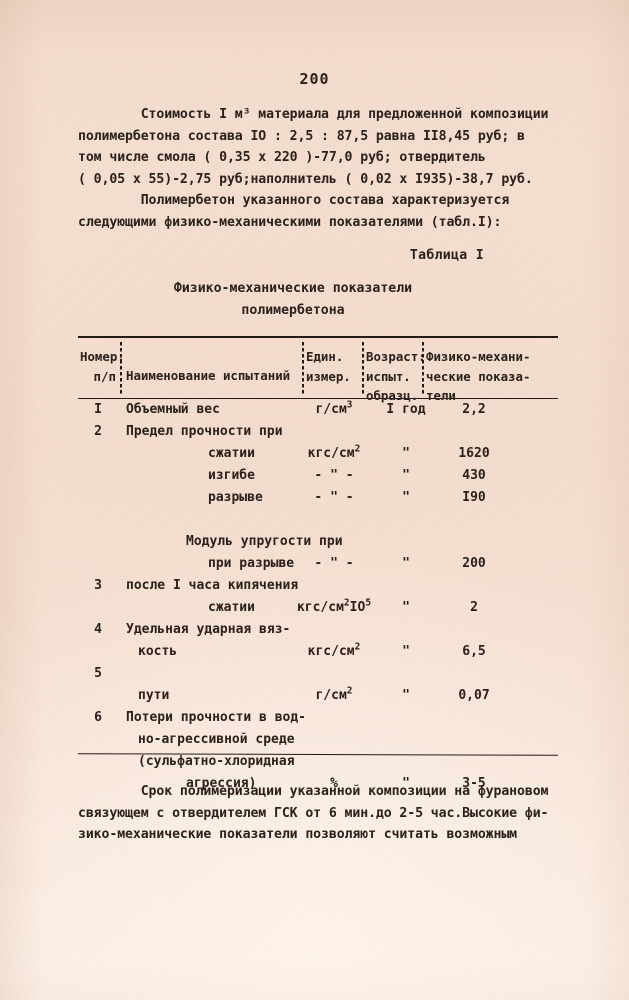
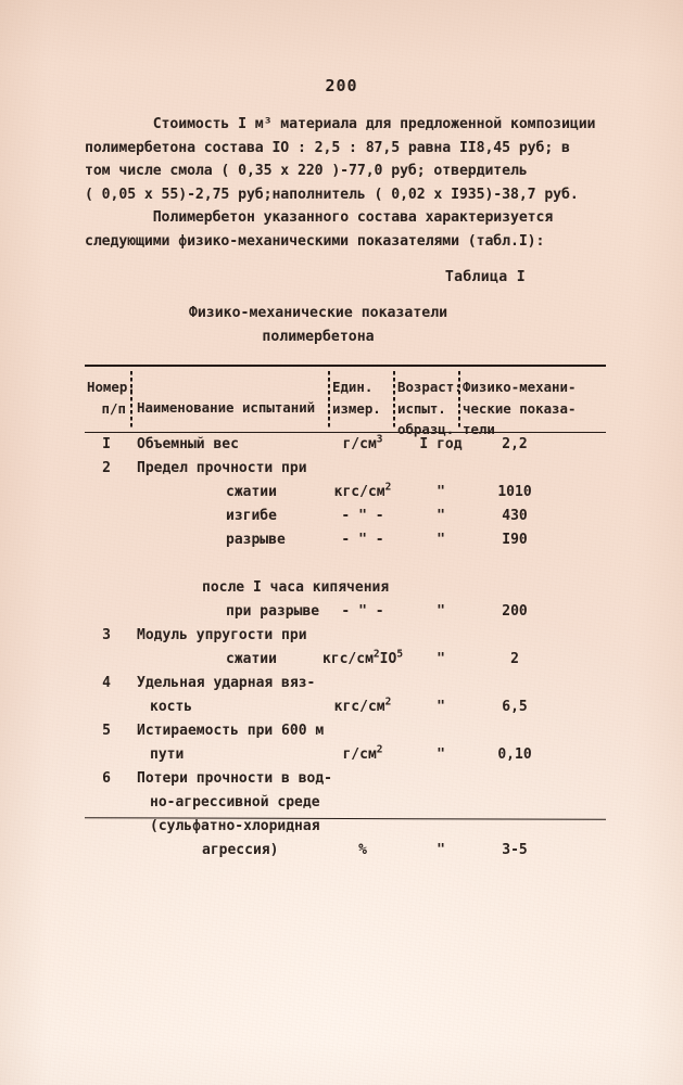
  200
  Стоимость I м³ материала для предложенной композиции
  полимербетона состава IO : 2,5 : 87,5 равна II8,45 руб; в
  том числе смола ( 0,35 х 220 )-77,0 руб; отвердитель
  ( 0,05 х 55)-2,75 руб;наполнитель ( 0,02 х I935)-38,7 руб.
  Полимербетон указанного состава характеризуется
  следующими физико-механическими показателями (табл.I):
  Таблица I
  Физико-механические показатели
  полимербетона
  Номер:
  п/п
  Наименование испытаний
  Един.
  измер.
  Возраст:
  испыт.
  образц.
  Физико-механи-
  ческие показа-
  тели
  I
  Объемный вес
  г/см3
  I год
  2,2
  2
  Предел прочности при
  сжатии
  кгс/см2
  "
- 1620
+ 1010
  изгибе
  - " -
  "
  430
  разрыве
  - " -
  "
  I90
- Модуль упругости при
+ после I часа кипячения
  при разрыве
  - " -
  "
  200
  3
- после I часа кипячения
+ Модуль упругости при
  сжатии
  кгс/см2IO5
  "
  2
  4
  Удельная ударная вяз-
  кость
  кгс/см2
  "
  6,5
  5
+ Истираемость при 600 м
  пути
  г/см2
  "
- 0,07
+ 0,10
  6
  Потери прочности в вод-
  но-агрессивной среде
  (сульфатно-хлоридная
  агрессия)
  %
  "
  3-5
- Срок полимеризации указанной композиции на фурановом
- связующем с отвердителем ГСК от 6 мин.до 2-5 час.Высокие фи-
- зико-механические показатели позволяют считать возможным
